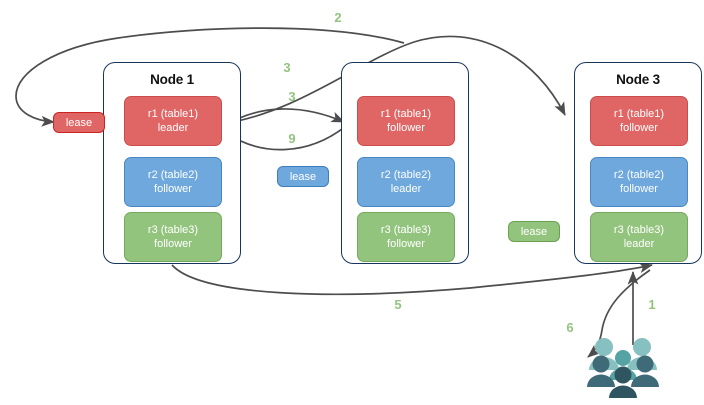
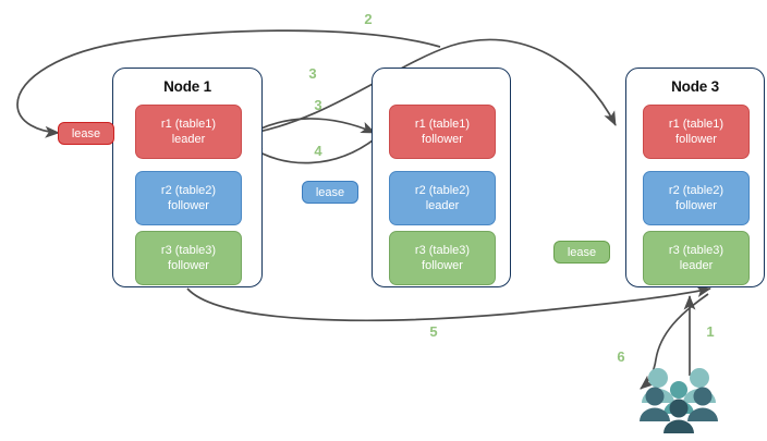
  Node 1
  r1 (table1)
  leader
  r2 (table2)
  follower
  r3 (table3)
  follower
  r1 (table1)
  follower
  r2 (table2)
  leader
  r3 (table3)
  follower
  Node 3
  r1 (table1)
  follower
  r2 (table2)
  follower
  r3 (table3)
  leader
  lease
  lease
  lease
  2
  3
  3
- 9
+ 4
  5
  1
  6
